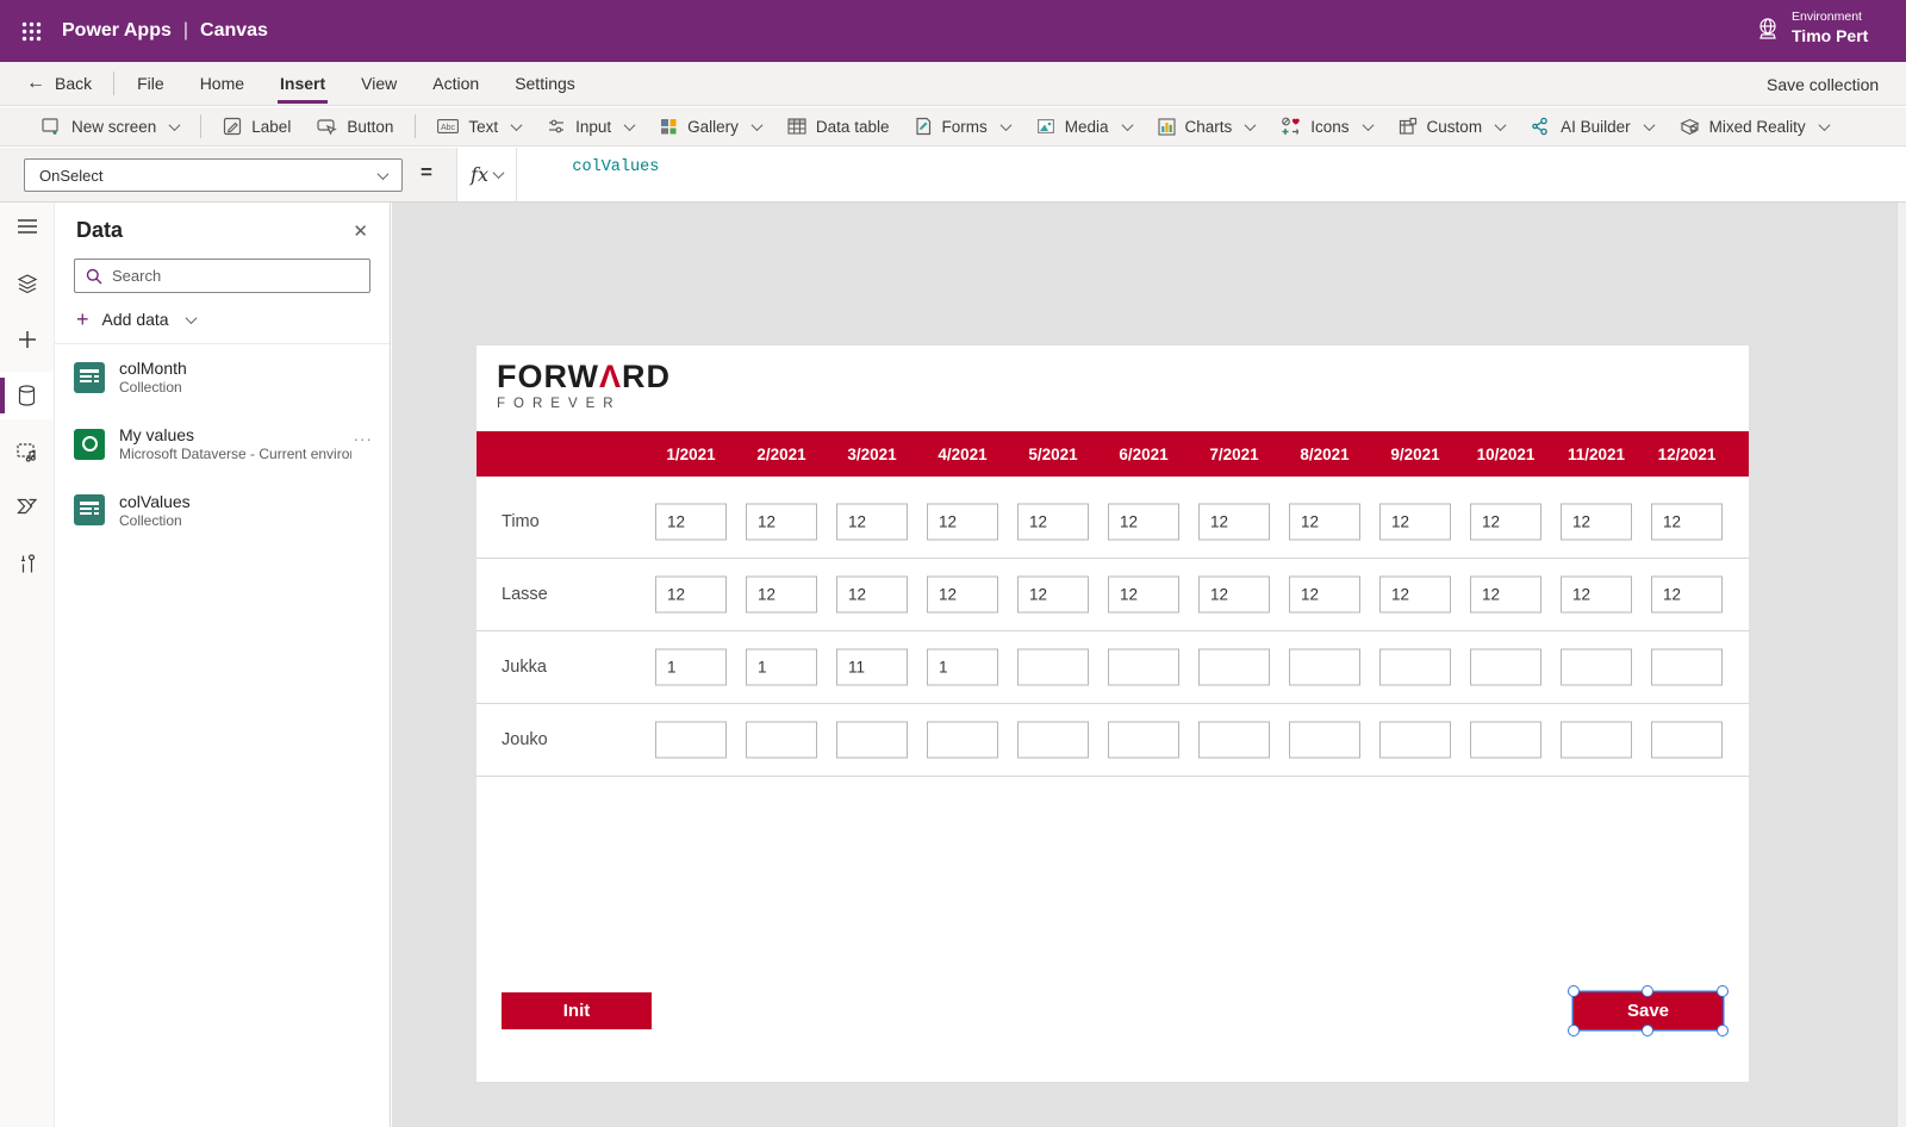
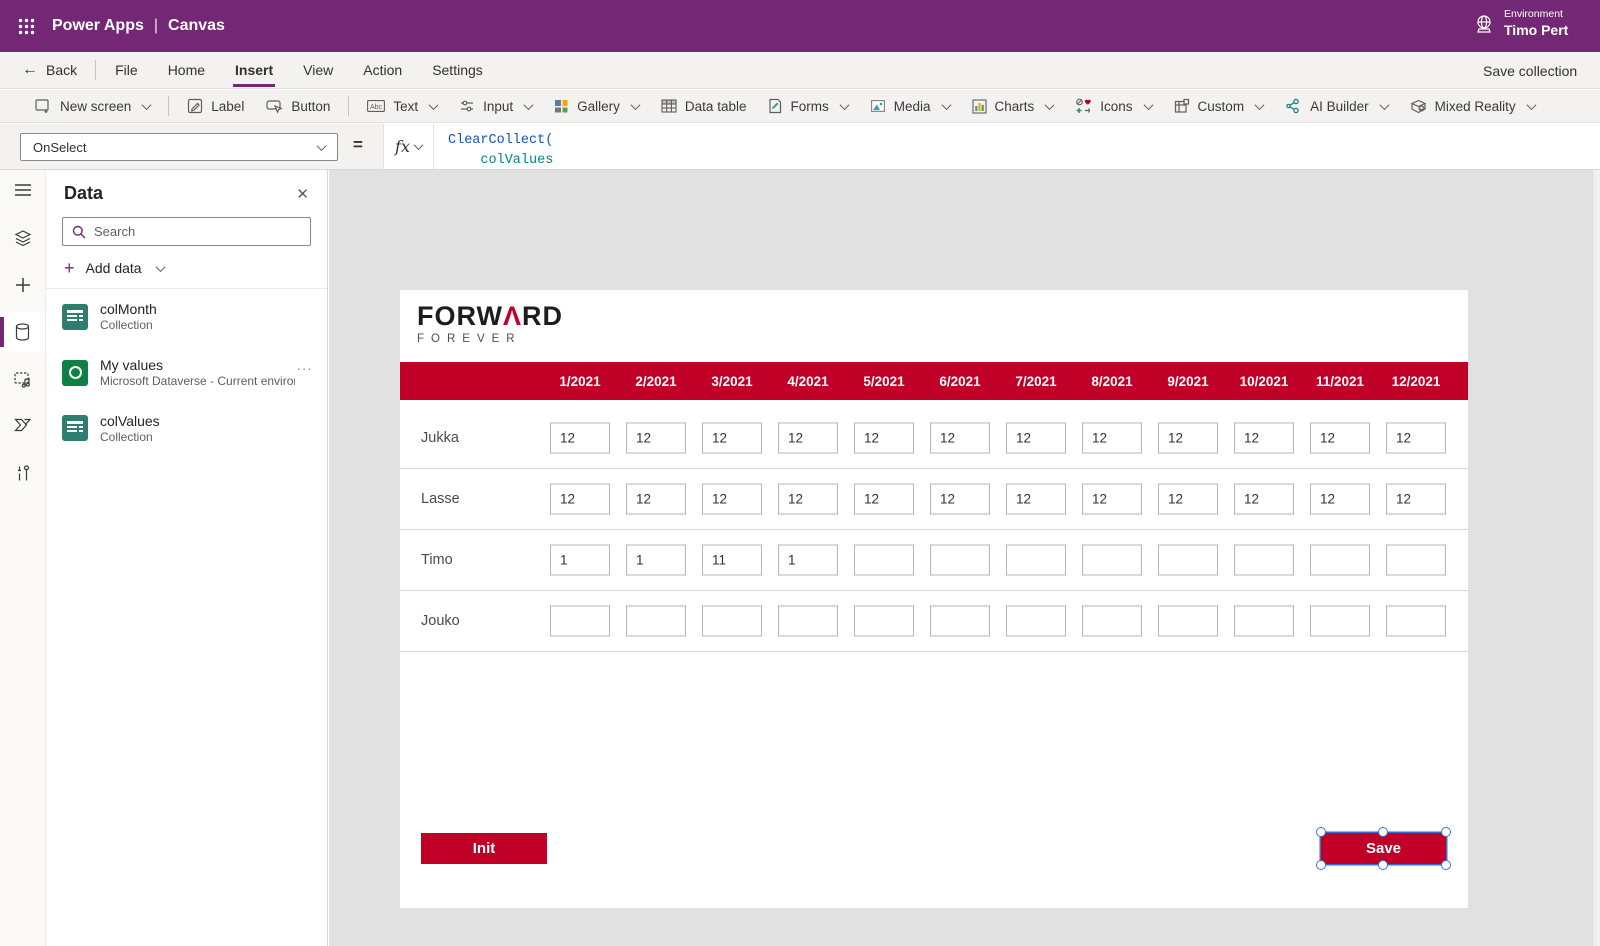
  Power Apps
  |
  Canvas
  Environment
  Timo Pert
  ←
  Back
  File
  Home
  Insert
  View
  Action
  Settings
  Save collection
  New screen
  Label
  Button
  Text
  Input
  Gallery
  Data table
  Forms
  Media
  Charts
  Icons
  Custom
  AI Builder
  Mixed Reality
  OnSelect
  =
  fx
+ ClearCollect(
  colValues
  Data
  ✕
  Search
  +
  Add data
  colMonth
  Collection
  My values
  Microsoft Dataverse - Current enviro
  ...
  colValues
  Collection
  FORWΛRD
  FOREVER
  1/2021
  2/2021
  3/2021
  4/2021
  5/2021
  6/2021
  7/2021
  8/2021
  9/2021
  10/2021
  11/2021
  12/2021
- Timo
+ Jukka
  12
  12
  12
  12
  12
  12
  12
  12
  12
  12
  12
  12
  Lasse
  12
  12
  12
  12
  12
  12
  12
  12
  12
  12
  12
  12
- Jukka
+ Timo
  1
  1
  11
  1
  Jouko
  Init
  Save
